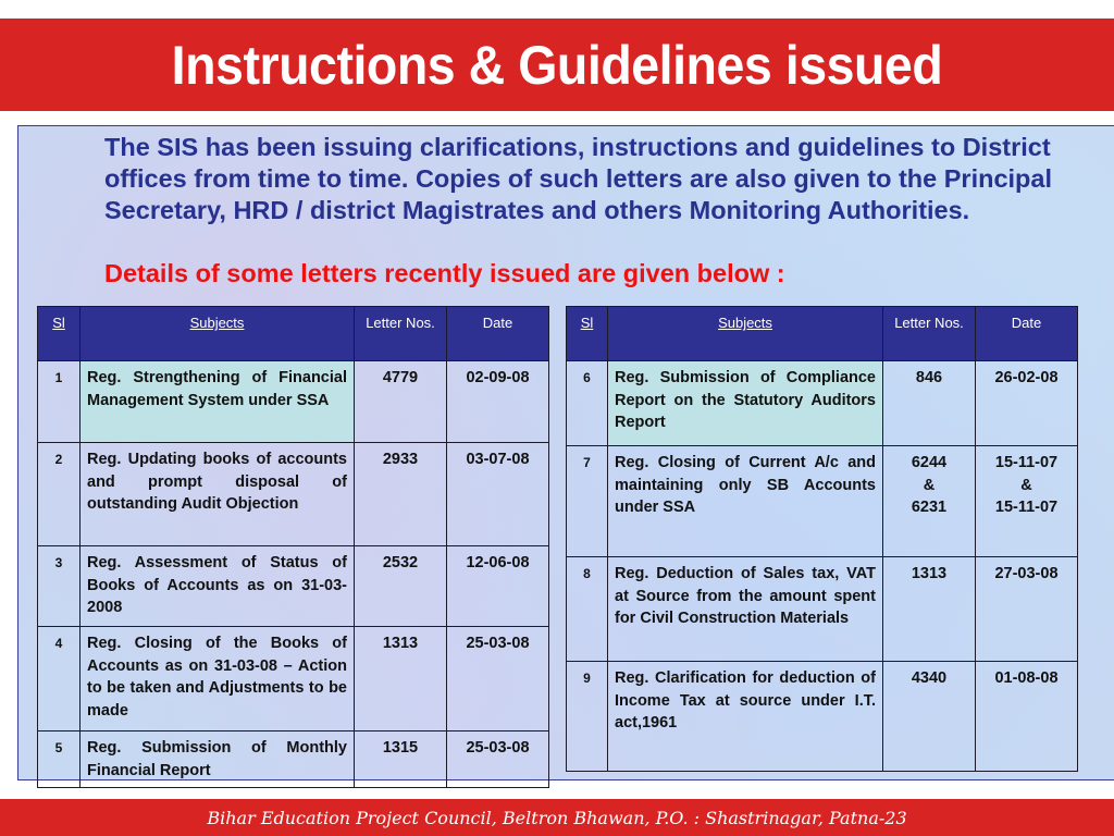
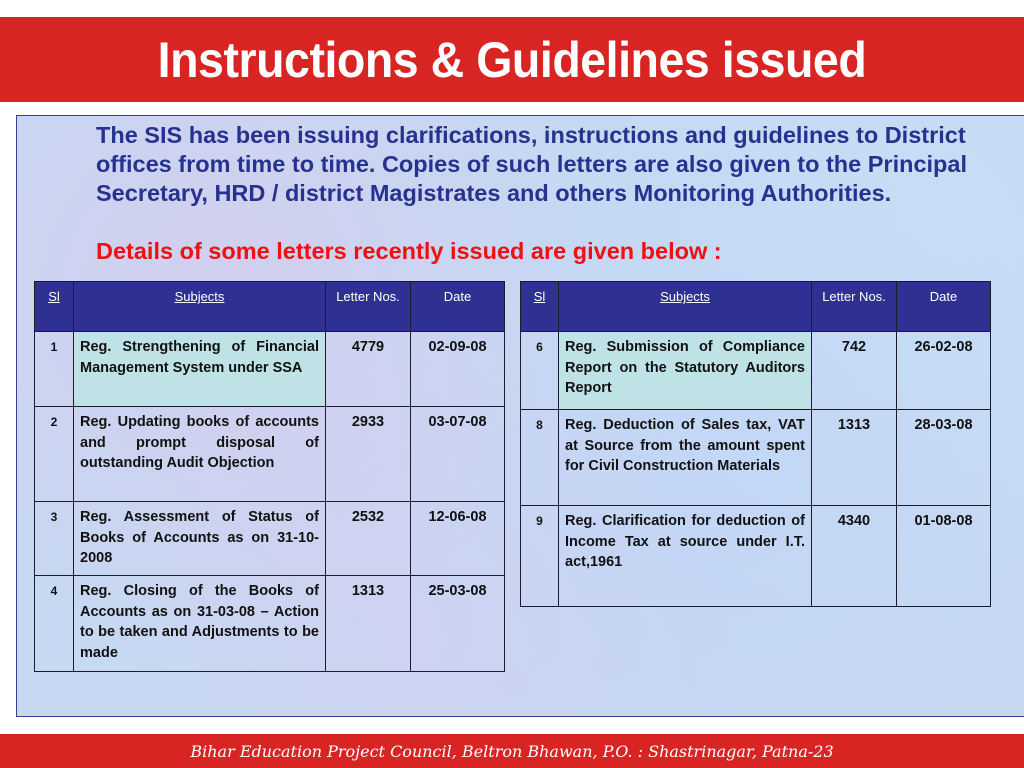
  Instructions & Guidelines issued
  The SIS has been issuing clarifications, instructions and guidelines to District offices from time to time. Copies of such letters are also given to the Principal Secretary, HRD / district Magistrates and others Monitoring Authorities.
  Details of some letters recently issued are given below :
  Sl	Subjects	Letter Nos.	Date
  1	Reg. Strengthening of Financial Management System under SSA	4779	02-09-08
  2	Reg. Updating books of accounts and prompt disposal of outstanding Audit Objection	2933	03-07-08
- 3	Reg. Assessment of Status of Books of Accounts as on 31-03-2008	2532	12-06-08
+ 3	Reg. Assessment of Status of Books of Accounts as on 31-10-2008	2532	12-06-08
  4	Reg. Closing of the Books of Accounts as on 31-03-08 – Action to be taken and Adjustments to be made	1313	25-03-08
- 5	Reg. Submission of Monthly Financial Report	1315	25-03-08
  Sl	Subjects	Letter Nos.	Date
- 6	Reg. Submission of Compliance Report on the Statutory Auditors Report	846	26-02-08
+ 6	Reg. Submission of Compliance Report on the Statutory Auditors Report	742	26-02-08
- 7	Reg. Closing of Current A/c and maintaining only SB Accounts under SSA	6244 & 6231	15-11-07 & 15-11-07
- 8	Reg. Deduction of Sales tax, VAT at Source from the amount spent for Civil Construction Materials	1313	27-03-08
+ 8	Reg. Deduction of Sales tax, VAT at Source from the amount spent for Civil Construction Materials	1313	28-03-08
  9	Reg. Clarification for deduction of Income Tax at source under I.T. act,1961	4340	01-08-08
  Bihar Education Project Council, Beltron Bhawan, P.O. : Shastrinagar, Patna-23
